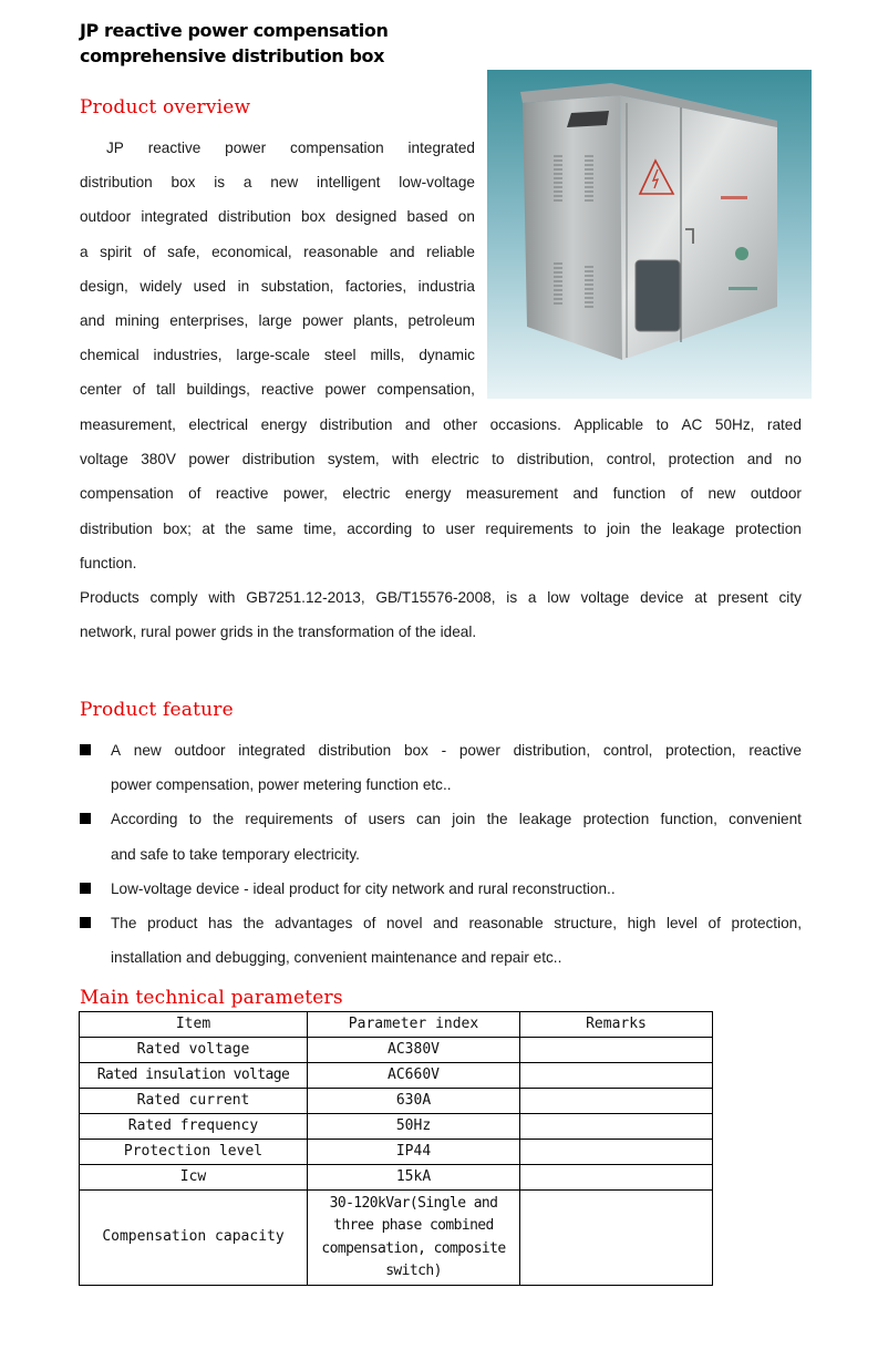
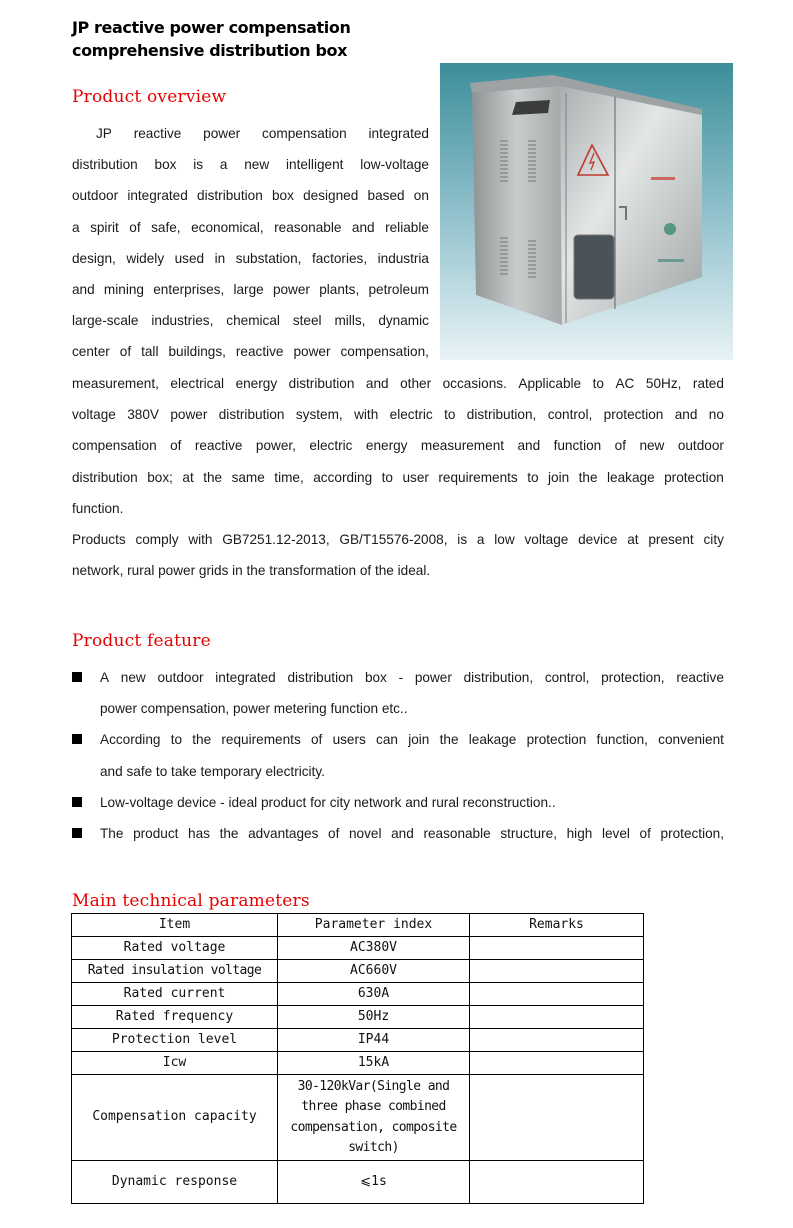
  JP reactive power compensation
  comprehensive distribution box
  Product overview
  JP
  reactive
  power
  compensation
  integrated
  distribution
  box
  is
  a
  new
  intelligent
  low-voltage
  outdoor
  integrated
  distribution
  box
  designed
  based
  on
  a
  spirit
  of
  safe,
  economical,
  reasonable
  and
  reliable
  design,
  widely
  used
  in
  substation,
  factories,
  industria
  and
  mining
  enterprises,
  large
  power
  plants,
  petroleum
- chemical
+ large-scale
  industries,
- large-scale
+ chemical
  steel
  mills,
  dynamic
  center
  of
  tall
  buildings,
  reactive
  power
  compensation,
  measurement,
  electrical
  energy
  distribution
  and
  other
  occasions.
  Applicable
  to
  AC
  50Hz,
  rated
  voltage
  380V
  power
  distribution
  system,
  with
  electric
  to
  distribution,
  control,
  protection
  and
  no
  compensation
  of
  reactive
  power,
  electric
  energy
  measurement
  and
  function
  of
  new
  outdoor
  distribution
  box;
  at
  the
  same
  time,
  according
  to
  user
  requirements
  to
  join
  the
  leakage
  protection
  function.
  Products
  comply
  with
  GB7251.12-2013,
  GB/T15576-2008,
  is
  a
  low
  voltage
  device
  at
  present
  city
  network, rural power grids in the transformation of the ideal.
  Product feature
  A
  new
  outdoor
  integrated
  distribution
  box
  -
  power
  distribution,
  control,
  protection,
  reactive
  power compensation, power metering function etc..
  According
  to
  the
  requirements
  of
  users
  can
  join
  the
  leakage
  protection
  function,
  convenient
  and safe to take temporary electricity.
  Low-voltage device - ideal product for city network and rural reconstruction..
  The
  product
  has
  the
  advantages
  of
  novel
  and
  reasonable
  structure,
  high
  level
  of
  protection,
- installation and debugging, convenient maintenance and repair etc..
  Main technical parameters
  Item	Parameter index	Remarks
  Rated voltage	AC380V
  Rated insulation voltage	AC660V
  Rated current	630A
  Rated frequency	50Hz
  Protection level	IP44
  Icw	15kA
  Compensation capacity	30-120kVar(Single and three phase combined compensation, composite switch)
+ Dynamic response	⩽1s
